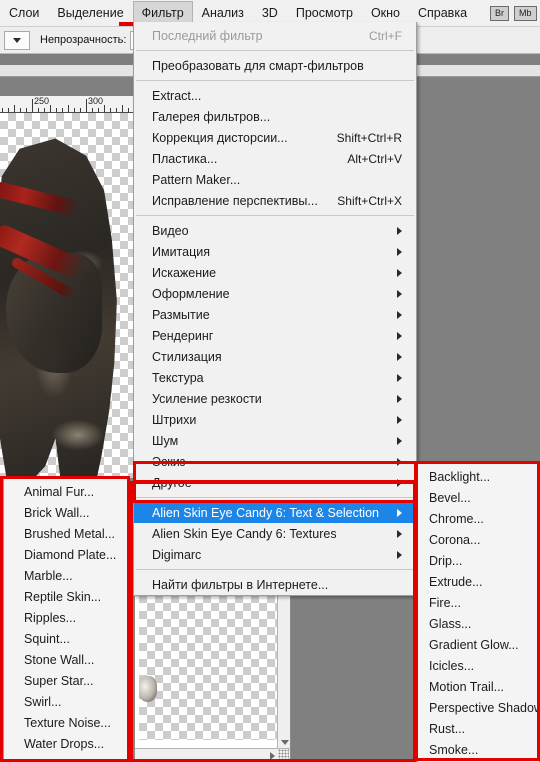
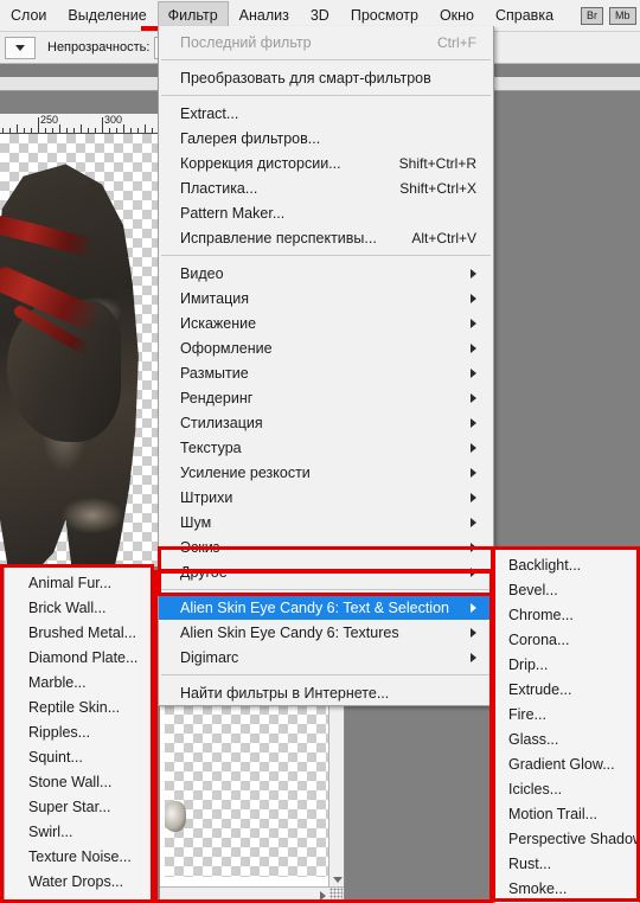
  Слои
  Выделение
  Фильтр
  Анализ
  3D
  Просмотр
  Окно
  Справка
  Br
  Mb
  Непрозрачность:
  250
  300
  Последний фильтр
  Ctrl+F
  Преобразовать для смарт-фильтров
  Extract...
  Галерея фильтров...
  Коррекция дисторсии...
  Shift+Ctrl+R
  Пластика...
- Alt+Ctrl+V
+ Shift+Ctrl+X
  Pattern Maker...
  Исправление перспективы...
- Shift+Ctrl+X
+ Alt+Ctrl+V
  Видео
  Имитация
  Искажение
  Оформление
  Размытие
  Рендеринг
  Стилизация
  Текстура
  Усиление резкости
  Штрихи
  Шум
  Эскиз
  Другое
  Alien Skin Eye Candy 6: Text & Selection
  Alien Skin Eye Candy 6: Textures
  Digimarc
  Найти фильтры в Интернете...
  Backlight...
  Bevel...
  Chrome...
  Corona...
  Drip...
  Extrude...
  Fire...
  Glass...
  Gradient Glow...
  Icicles...
  Motion Trail...
  Perspective Shadow
  Rust...
  Smoke...
  Animal Fur...
  Brick Wall...
  Brushed Metal...
  Diamond Plate...
  Marble...
  Reptile Skin...
  Ripples...
  Squint...
  Stone Wall...
  Super Star...
  Swirl...
  Texture Noise...
  Water Drops...
